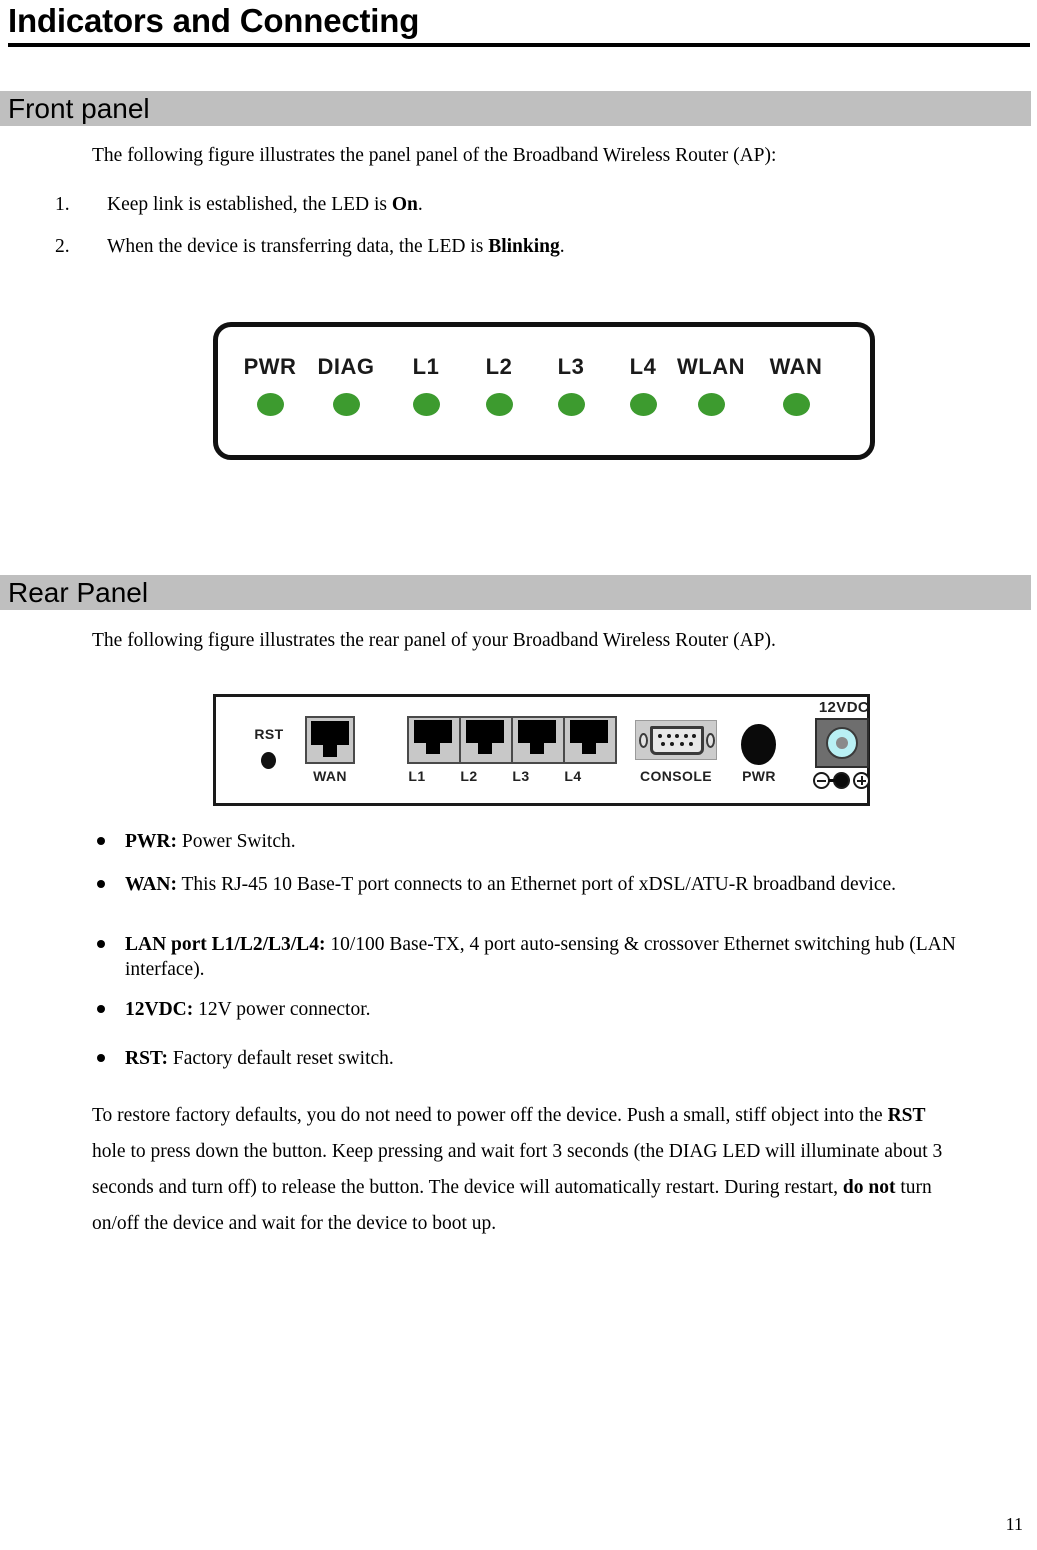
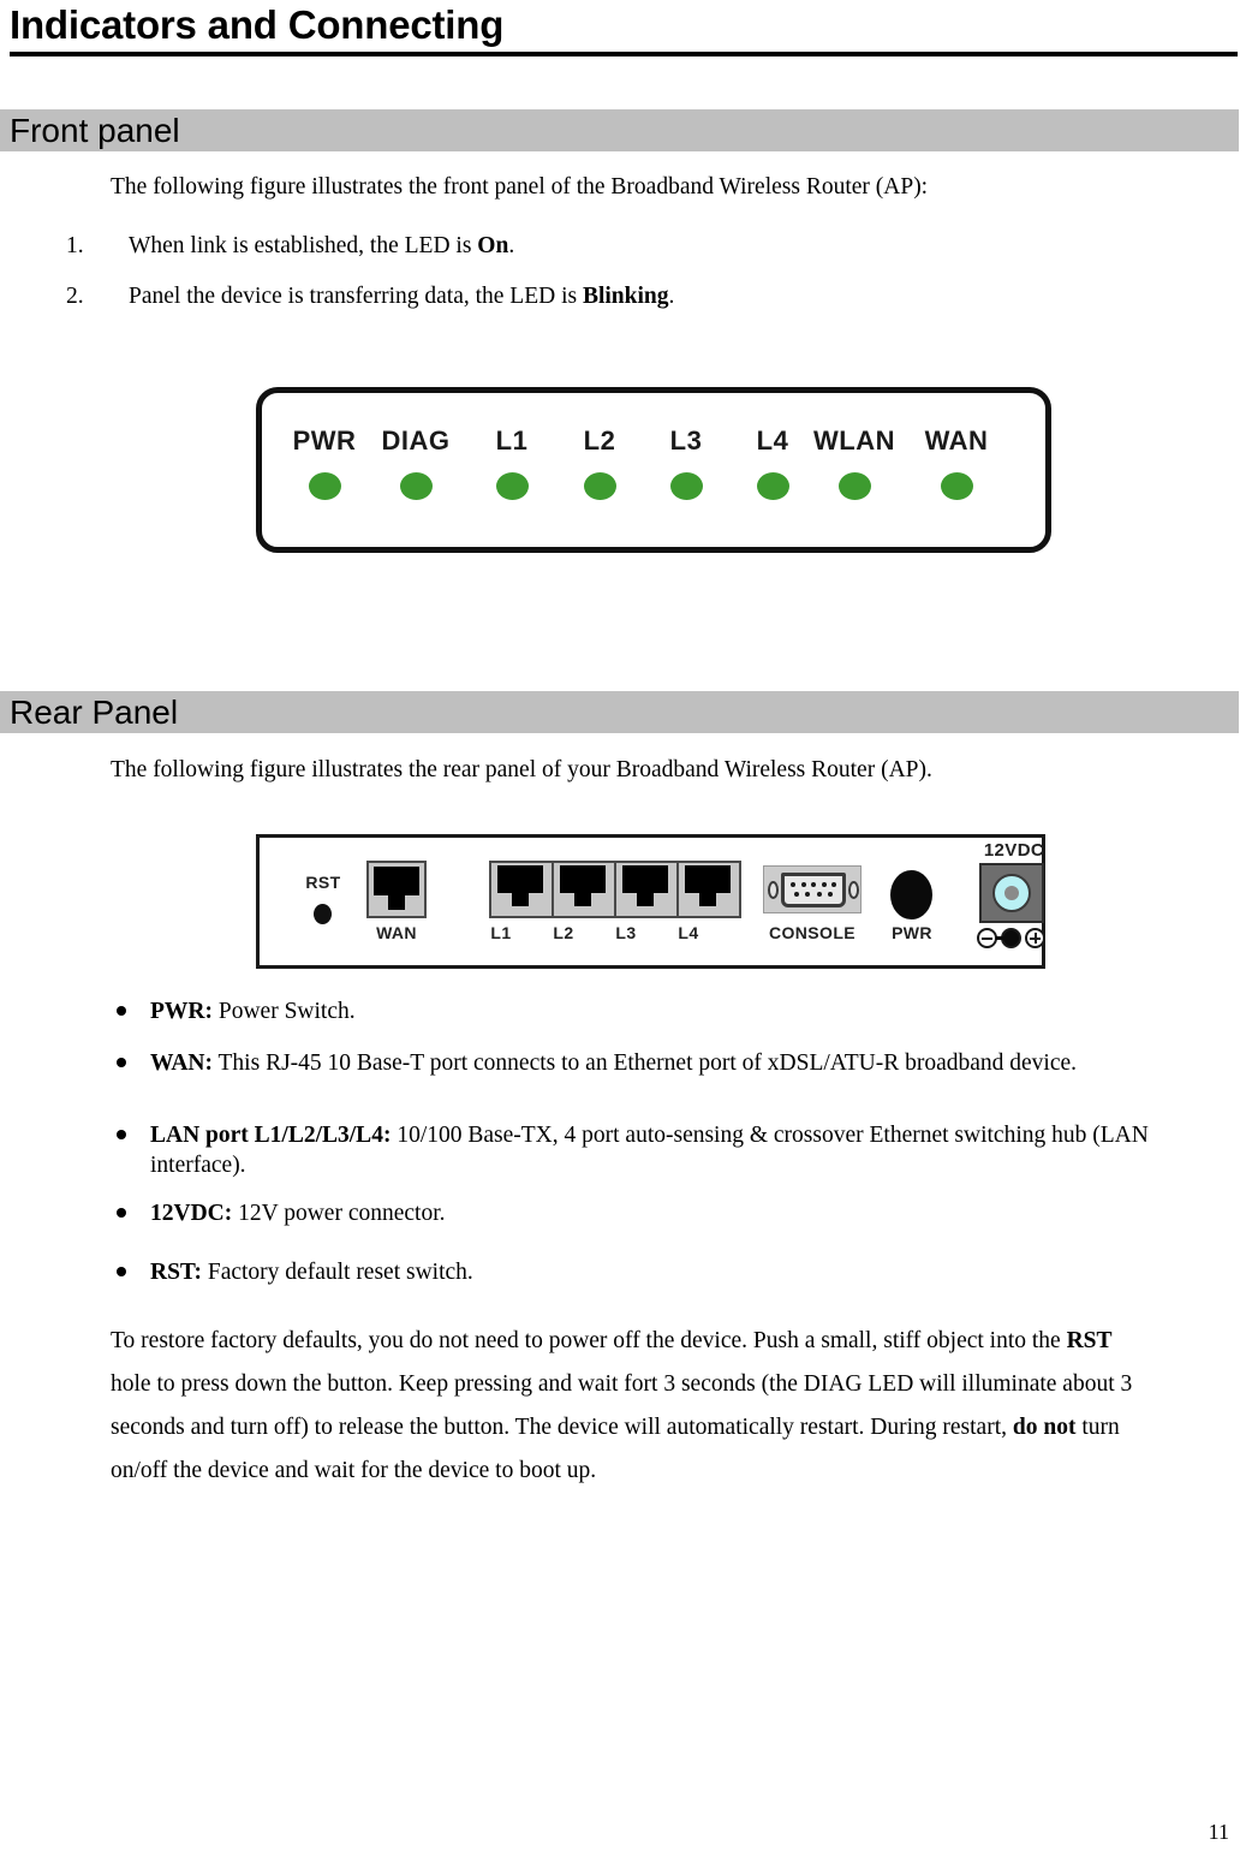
  Indicators and Connecting
  Front panel
- The following figure illustrates the panel panel of the Broadband Wireless Router (AP):
+ The following figure illustrates the front panel of the Broadband Wireless Router (AP):
- 1. Keep link is established, the LED is On.
+ 1. When link is established, the LED is On.
- 2. When the device is transferring data, the LED is Blinking.
+ 2. Panel the device is transferring data, the LED is Blinking.
  PWR
  DIAG
  L1
  L2
  L3
  L4
  WLAN
  WAN
  Rear Panel
  The following figure illustrates the rear panel of your Broadband Wireless Router (AP).
  RST
  WAN
  L1
  L2
  L3
  L4
  CONSOLE
  PWR
  12VDC
  PWR: Power Switch.
  WAN: This RJ-45 10 Base-T port connects to an Ethernet port of xDSL/ATU-R broadband device.
  LAN port L1/L2/L3/L4: 10/100 Base-TX, 4 port auto-sensing & crossover Ethernet switching hub (LAN interface).
  12VDC: 12V power connector.
  RST: Factory default reset switch.
  To restore factory defaults, you do not need to power off the device. Push a small, stiff object into the RST hole to press down the button. Keep pressing and wait fort 3 seconds (the DIAG LED will illuminate about 3 seconds and turn off) to release the button. The device will automatically restart. During restart, do not turn on/off the device and wait for the device to boot up.
  11
